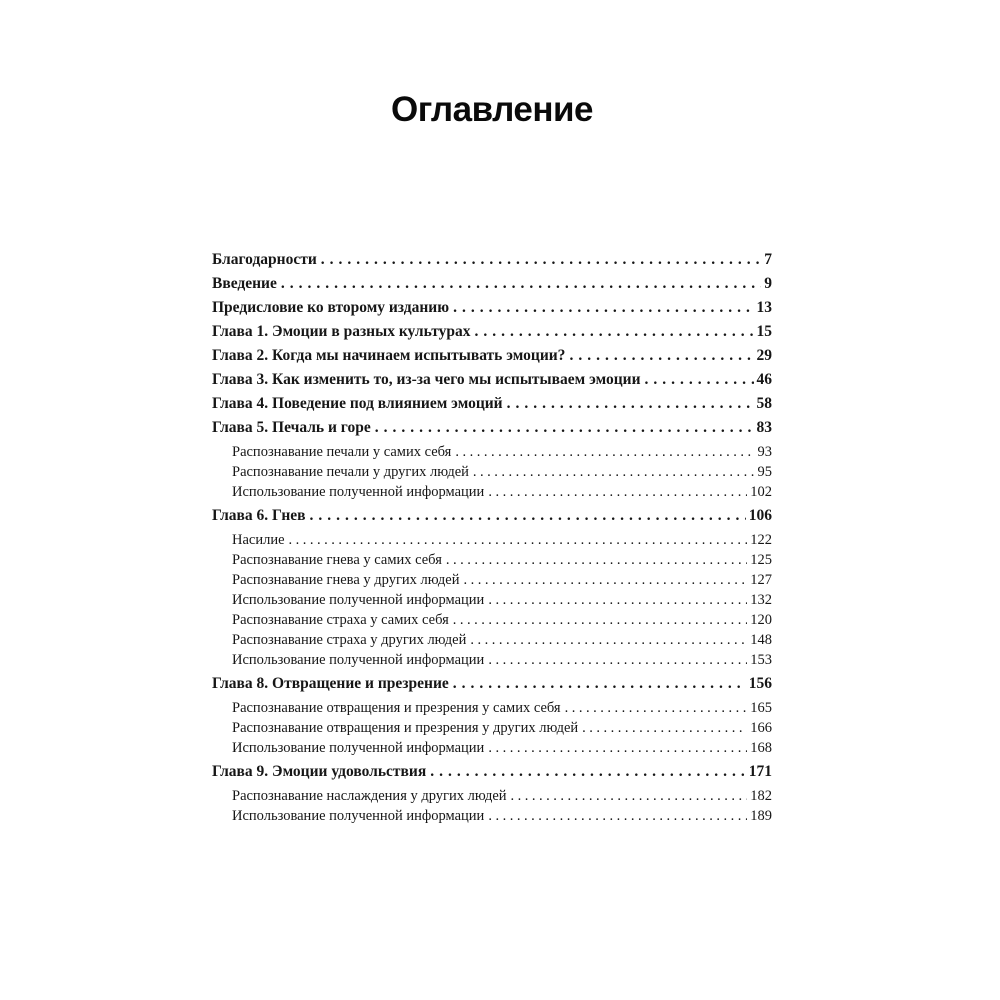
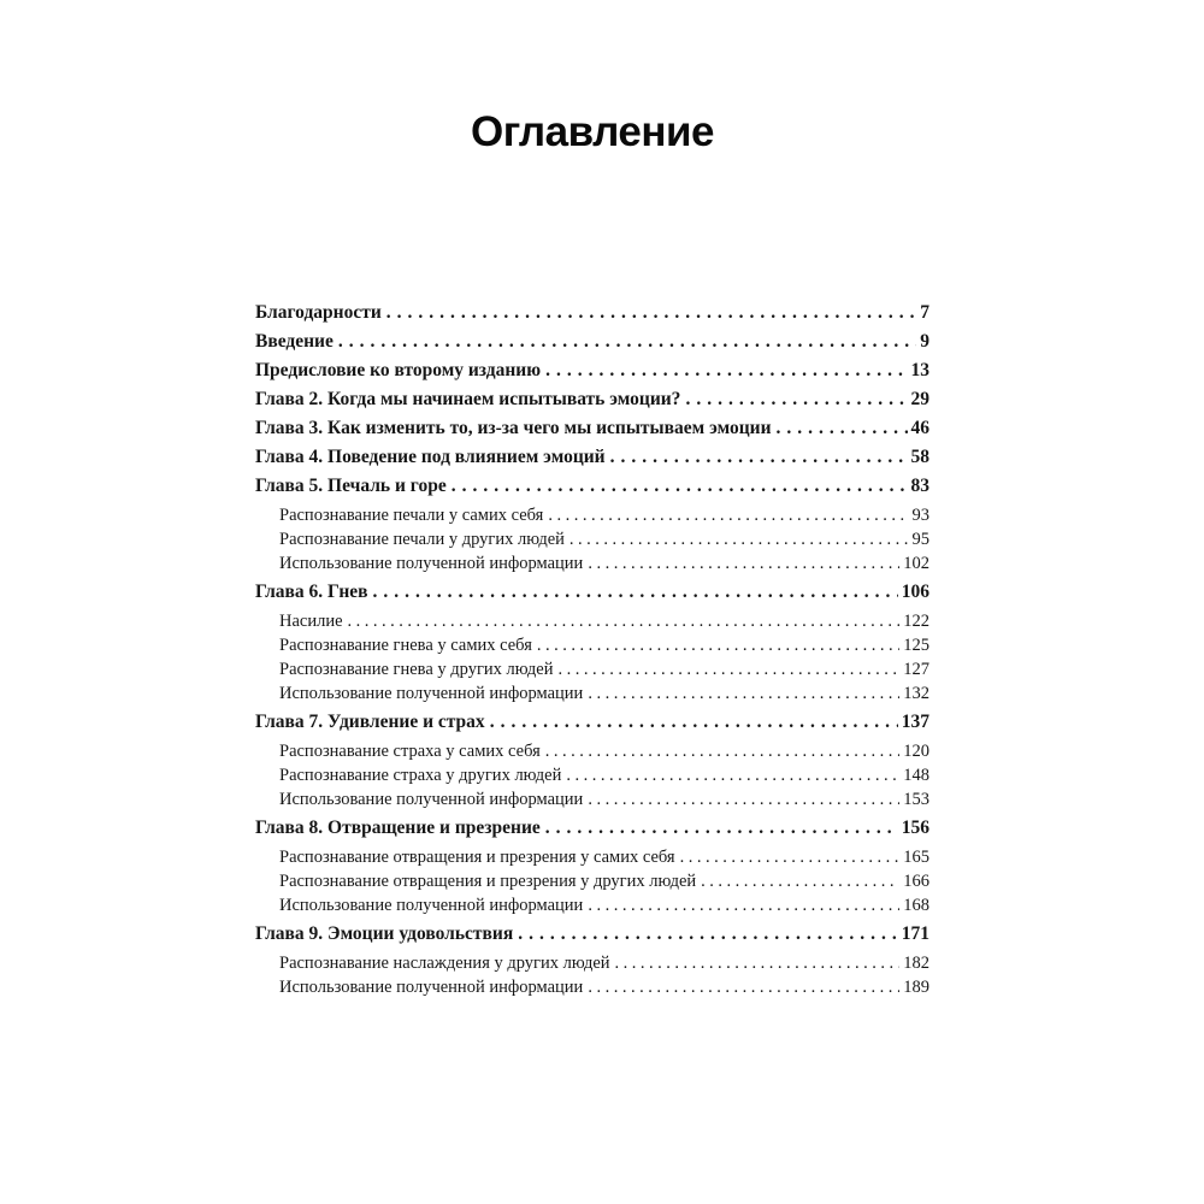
  Оглавление
  Благодарности
  7
  Введение
  9
  Предисловие ко второму изданию
  13
- Глава 1. Эмоции в разных культурах
- 15
  Глава 2. Когда мы начинаем испытывать эмоции?
  29
  Глава 3. Как изменить то, из-за чего мы испытываем эмоции
  46
  Глава 4. Поведение под влиянием эмоций
  58
  Глава 5. Печаль и горе
  83
  Распознавание печали у самих себя
  93
  Распознавание печали у других людей
  95
  Использование полученной информации
  102
  Глава 6. Гнев
  106
  Насилие
  122
  Распознавание гнева у самих себя
  125
  Распознавание гнева у других людей
  127
  Использование полученной информации
  132
+ Глава 7. Удивление и страх
+ 137
  Распознавание страха у самих себя
  120
  Распознавание страха у других людей
  148
  Использование полученной информации
  153
  Глава 8. Отвращение и презрение
  156
  Распознавание отвращения и презрения у самих себя
  165
  Распознавание отвращения и презрения у других людей
  166
  Использование полученной информации
  168
  Глава 9. Эмоции удовольствия
  171
  Распознавание наслаждения у других людей
  182
  Использование полученной информации
  189
